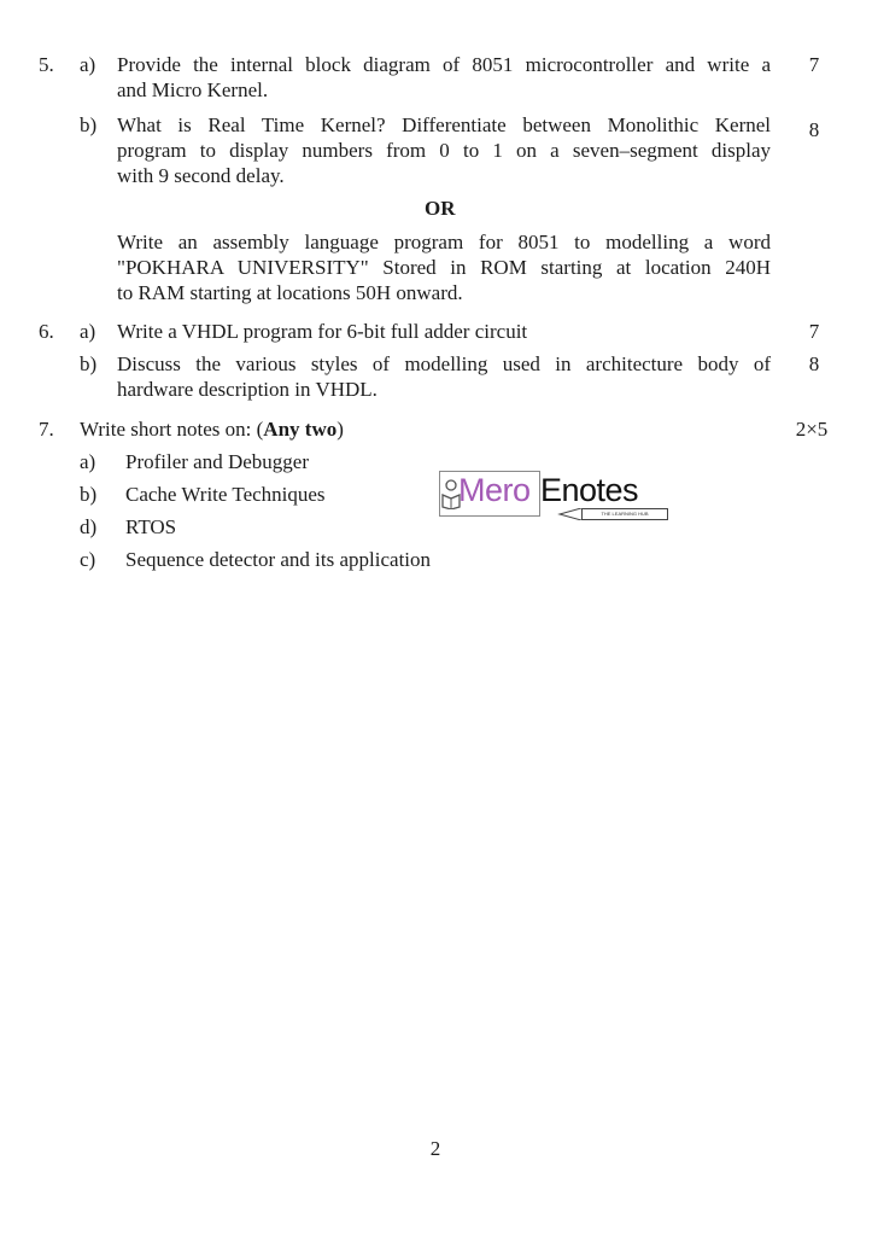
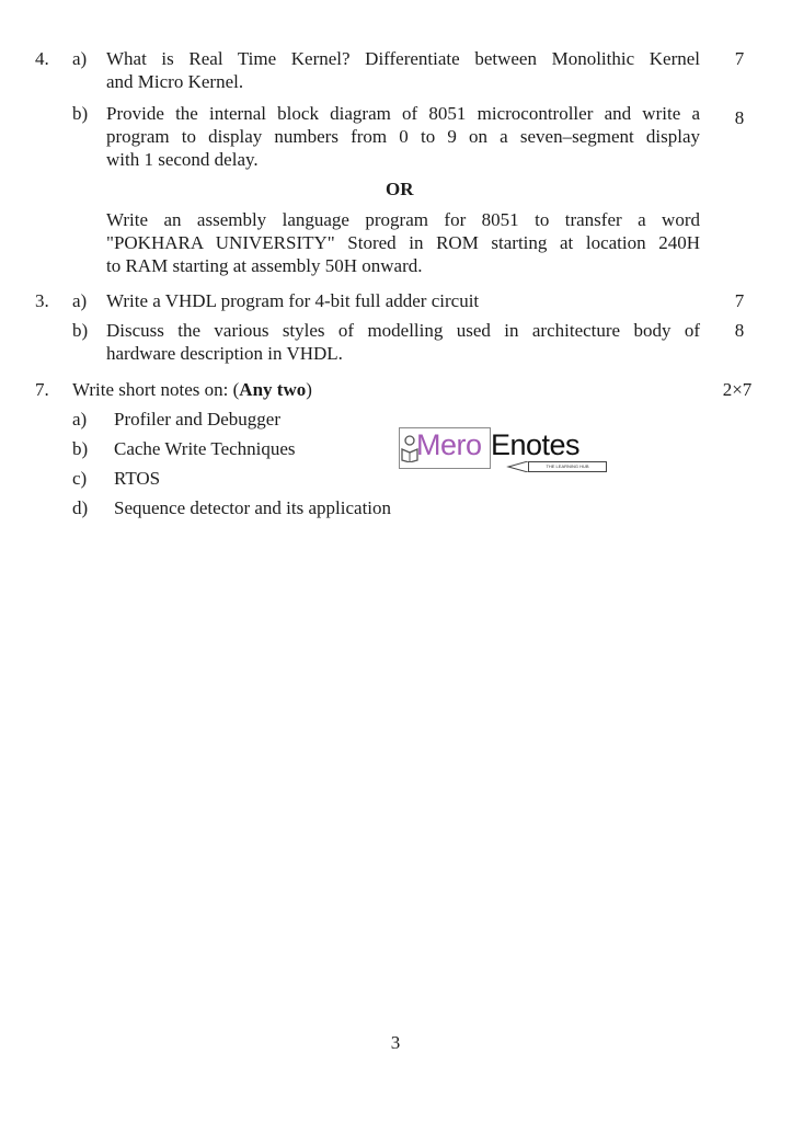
- 5.
+ 4.
  a)
- Provide the internal block diagram of 8051 microcontroller and write a
+ What is Real Time Kernel? Differentiate between Monolithic Kernel
  and Micro Kernel.
  7
  b)
- What is Real Time Kernel? Differentiate between Monolithic Kernel
+ Provide the internal block diagram of 8051 microcontroller and write a
- program to display numbers from 0 to 1 on a seven–segment display
+ program to display numbers from 0 to 9 on a seven–segment display
- with 9 second delay.
+ with 1 second delay.
  8
  OR
- Write an assembly language program for 8051 to modelling a word
+ Write an assembly language program for 8051 to transfer a word
  "POKHARA UNIVERSITY" Stored in ROM starting at location 240H
- to RAM starting at locations 50H onward.
+ to RAM starting at assembly 50H onward.
- 6.
+ 3.
  a)
- Write a VHDL program for 6-bit full adder circuit
+ Write a VHDL program for 4-bit full adder circuit
  7
  b)
  Discuss the various styles of modelling used in architecture body of
  hardware description in VHDL.
  8
  7.
  Write short notes on: (Any two)
- 2×5
+ 2×7
  a)
  Profiler and Debugger
  b)
  Cache Write Techniques
- d)
+ c)
  RTOS
- c)
+ d)
  Sequence detector and its application
  Mero
  Enotes
- 2
+ 3
